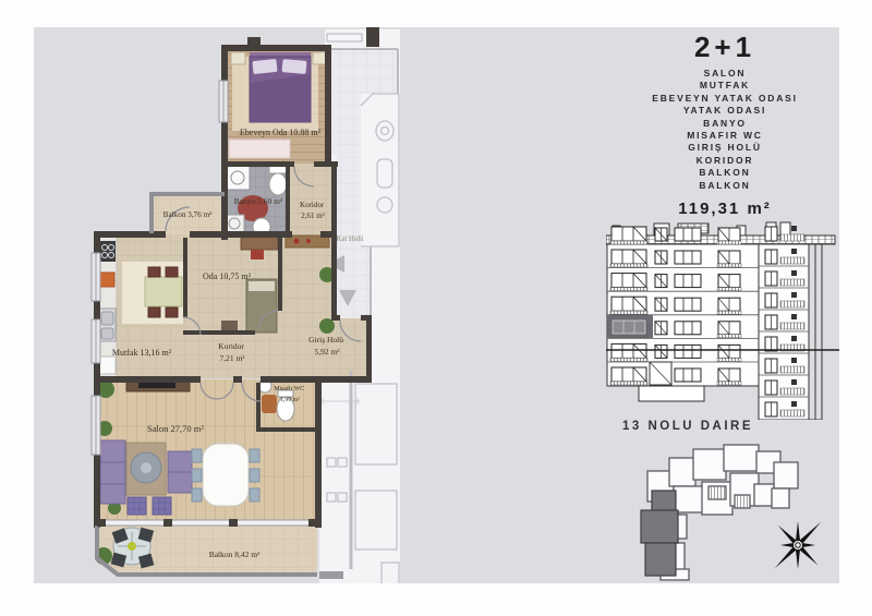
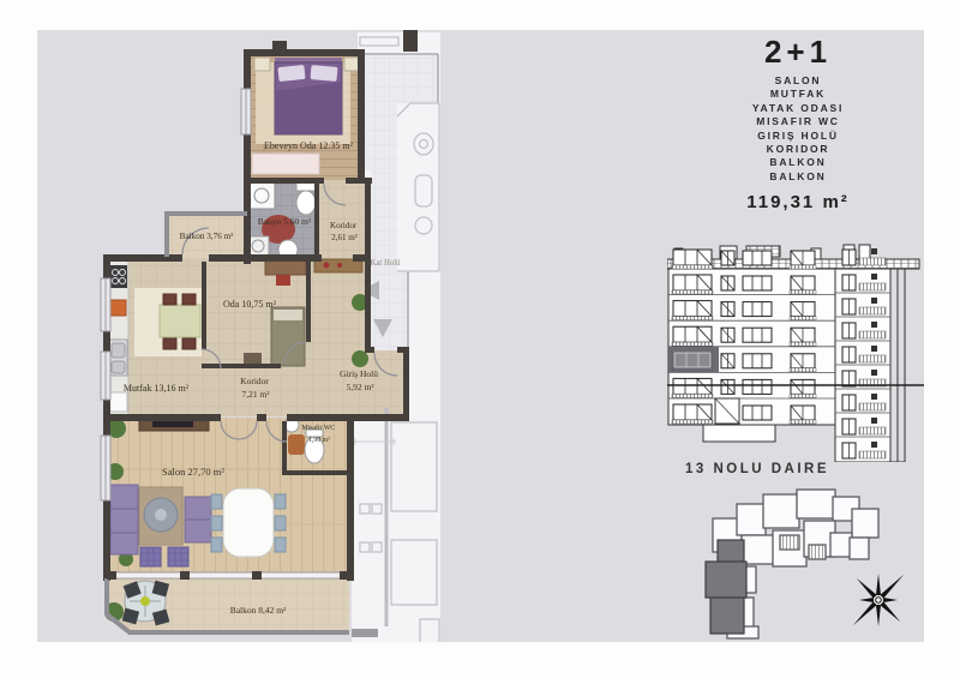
- Ebeveyn Oda 10.88 m²
+ Ebeveyn Oda 12.35 m²
  Banyo 5.60 m²
  Koridor 2,61 m²
  Balkon 3,76 m²
  Oda 10,75 m²
  Mutfak 13,16 m²
  Koridor 7,21 m²
  Giriş Holü 5,92 m²
  Salon 27,70 m²
  Balkon 8,42 m²
  2+1
  SALON
  MUTFAK
- EBEVEYN YATAK ODASI
  YATAK ODASI
- BANYO
  MISAFIR WC
  GIRIŞ HOLÜ
  KORIDOR
  BALKON
  BALKON
  119,31 m²
  13 NOLU DAIRE
